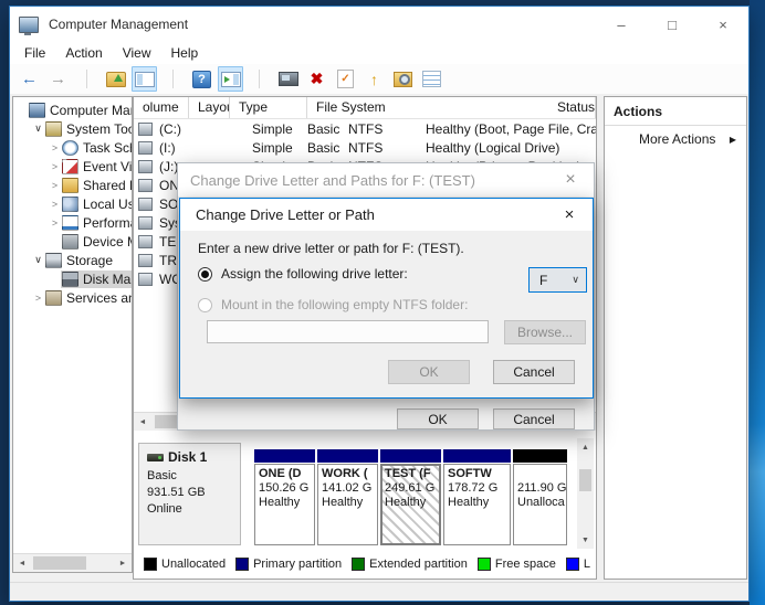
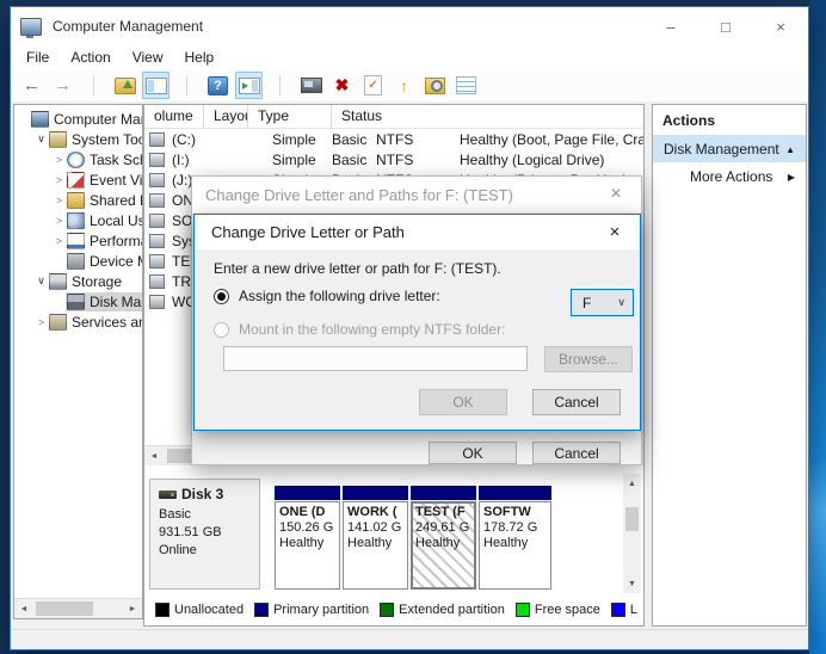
  Computer Management
  –
  □
  ×
  File
  Action
  View
  Help
  ←
  →
  ?
  ✖
  ✓
  ↑
  Computer Ma
  ∨
  System To
  >
  Task Sc
  >
  Event Vi
  >
  Shared
  >
  Local Us
  >
  Perform
  Device
  ∨
  Storage
  Disk Ma
  >
  Services a
  olume
  Type
- File System
  Status
  (C:)
  Simple
  Basic
  NTFS
  Healthy (Boot, Page File, Cra
  (I:)
  Simple
  Basic
  NTFS
  Healthy (Logical Drive)
  (J:
- Disk 1
+ Disk 3
  Basic
  931.51 GB
  Online
  ONE (D
  150.26 G
  Healthy
  WORK (
  141.02 G
  Healthy
  TEST (F
  249.61 G
  Healthy
  SOFTW
  178.72 G
  Healthy
- 211.90 G
- Unalloca
  Unallocated
  Primary partition
  Extended partition
  Free space
  L
  Actions
+ Disk Management
+ ▲
  More Actions
  ▶
  Change Drive Letter and Paths for F: (TEST)
  ×
  OK
  Cancel
  Change Drive Letter or Path
  ×
  Enter a new drive letter or path for F: (TEST).
  Assign the following drive letter:
  F
  ∨
  Mount in the following empty NTFS folder:
  Browse...
  OK
  Cancel
